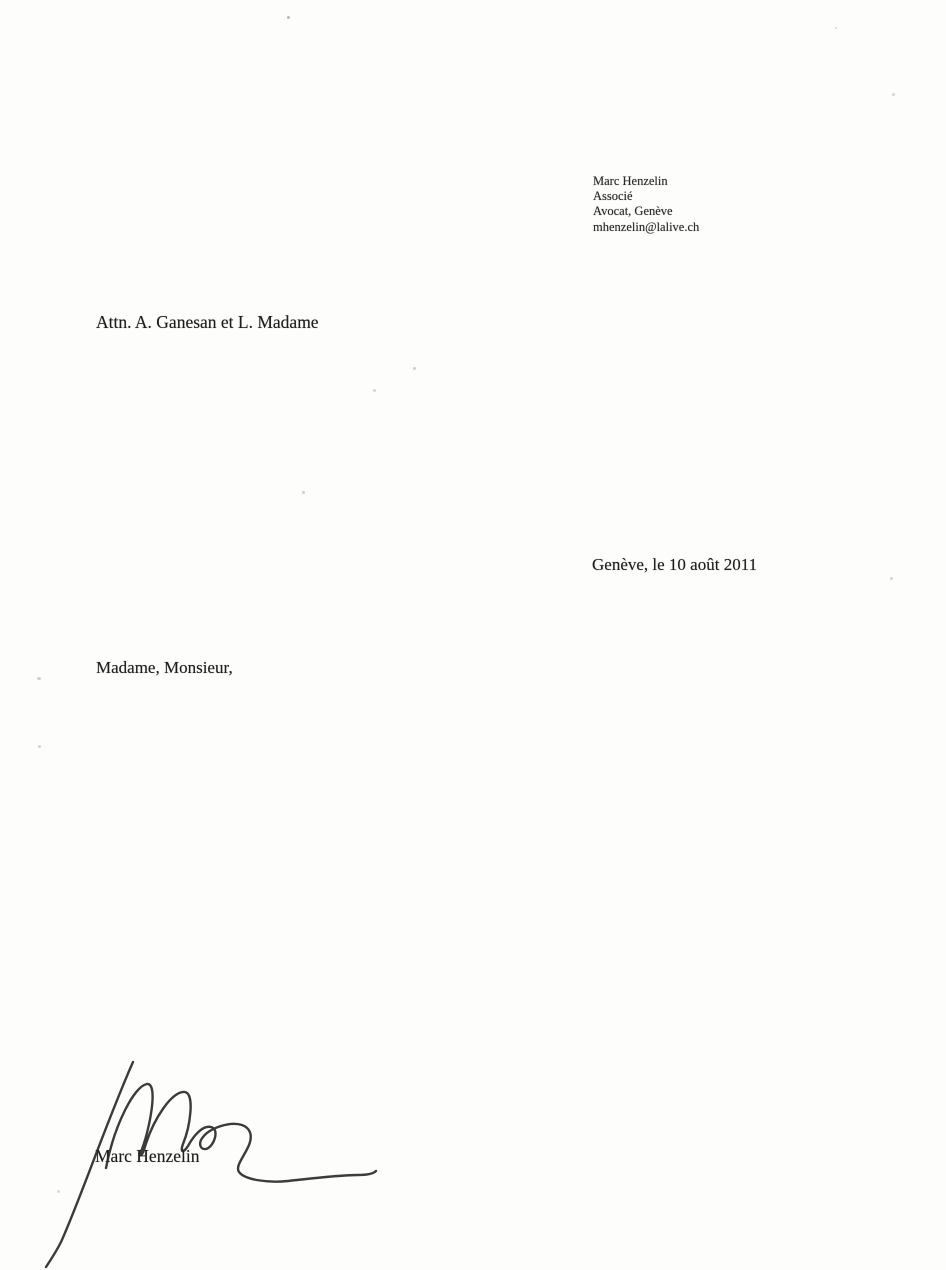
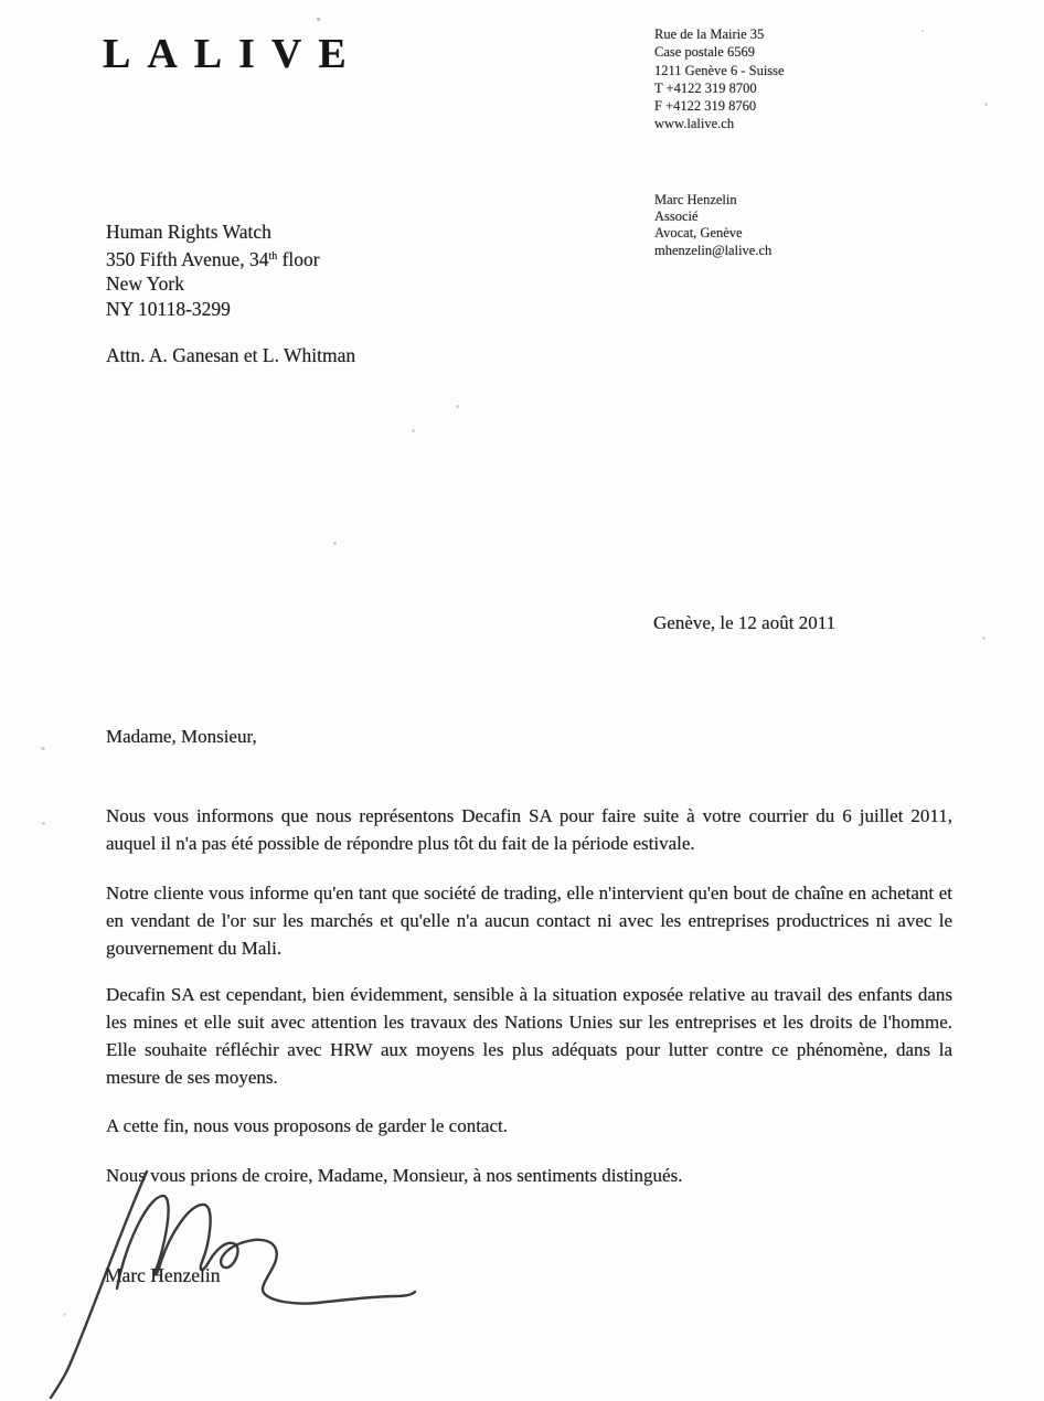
+ LALIVE
+ Rue de la Mairie 35
+ Case postale 6569
+ 1211 Genève 6 - Suisse
+ T +4122 319 8700
+ F +4122 319 8760
+ www.lalive.ch
  Marc Henzelin
  Associé
  Avocat, Genève
  mhenzelin@lalive.ch
+ Human Rights Watch
+ 350 Fifth Avenue, 34th floor
+ New York
+ NY 10118-3299
- Attn. A. Ganesan et L. Madame
+ Attn. A. Ganesan et L. Whitman
- Genève, le 10 août 2011
+ Genève, le 12 août 2011
  Madame, Monsieur,
+ Nous vous informons que nous représentons Decafin SA pour faire suite à votre courrier du 6 juillet 2011, auquel il n'a pas été possible de répondre plus tôt du fait de la période estivale.
+ Notre cliente vous informe qu'en tant que société de trading, elle n'intervient qu'en bout de chaîne en achetant et en vendant de l'or sur les marchés et qu'elle n'a aucun contact ni avec les entreprises productrices ni avec le gouvernement du Mali.
+ Decafin SA est cependant, bien évidemment, sensible à la situation exposée relative au travail des enfants dans les mines et elle suit avec attention les travaux des Nations Unies sur les entreprises et les droits de l'homme. Elle souhaite réfléchir avec HRW aux moyens les plus adéquats pour lutter contre ce phénomène, dans la mesure de ses moyens.
+ A cette fin, nous vous proposons de garder le contact.
+ Nous vous prions de croire, Madame, Monsieur, à nos sentiments distingués.
  Marc Henzelin
